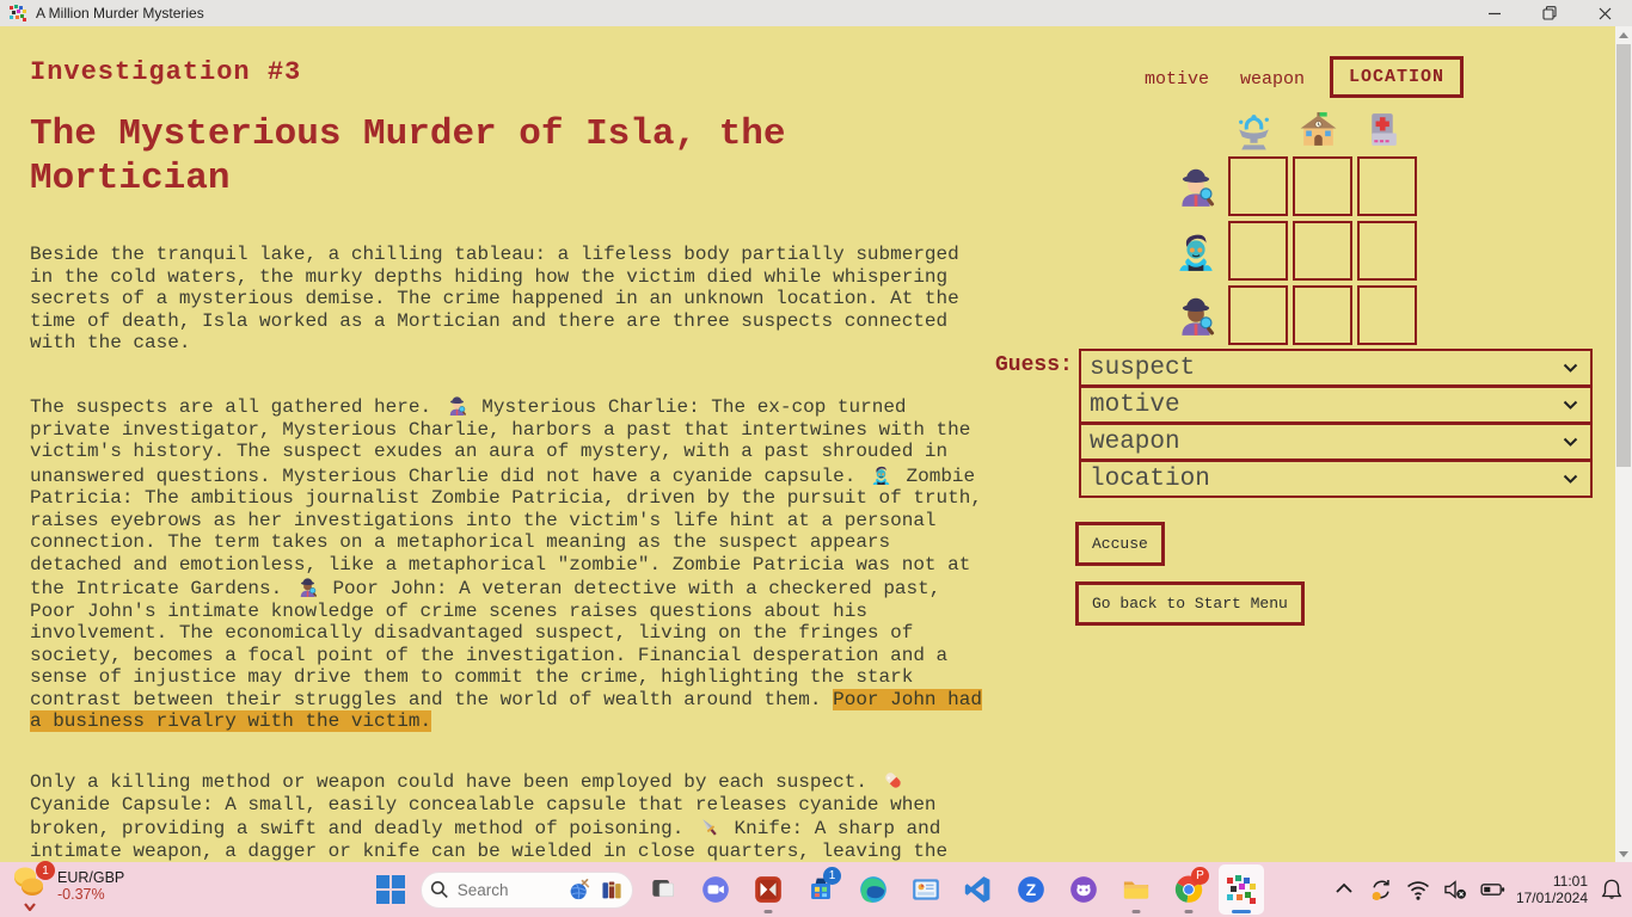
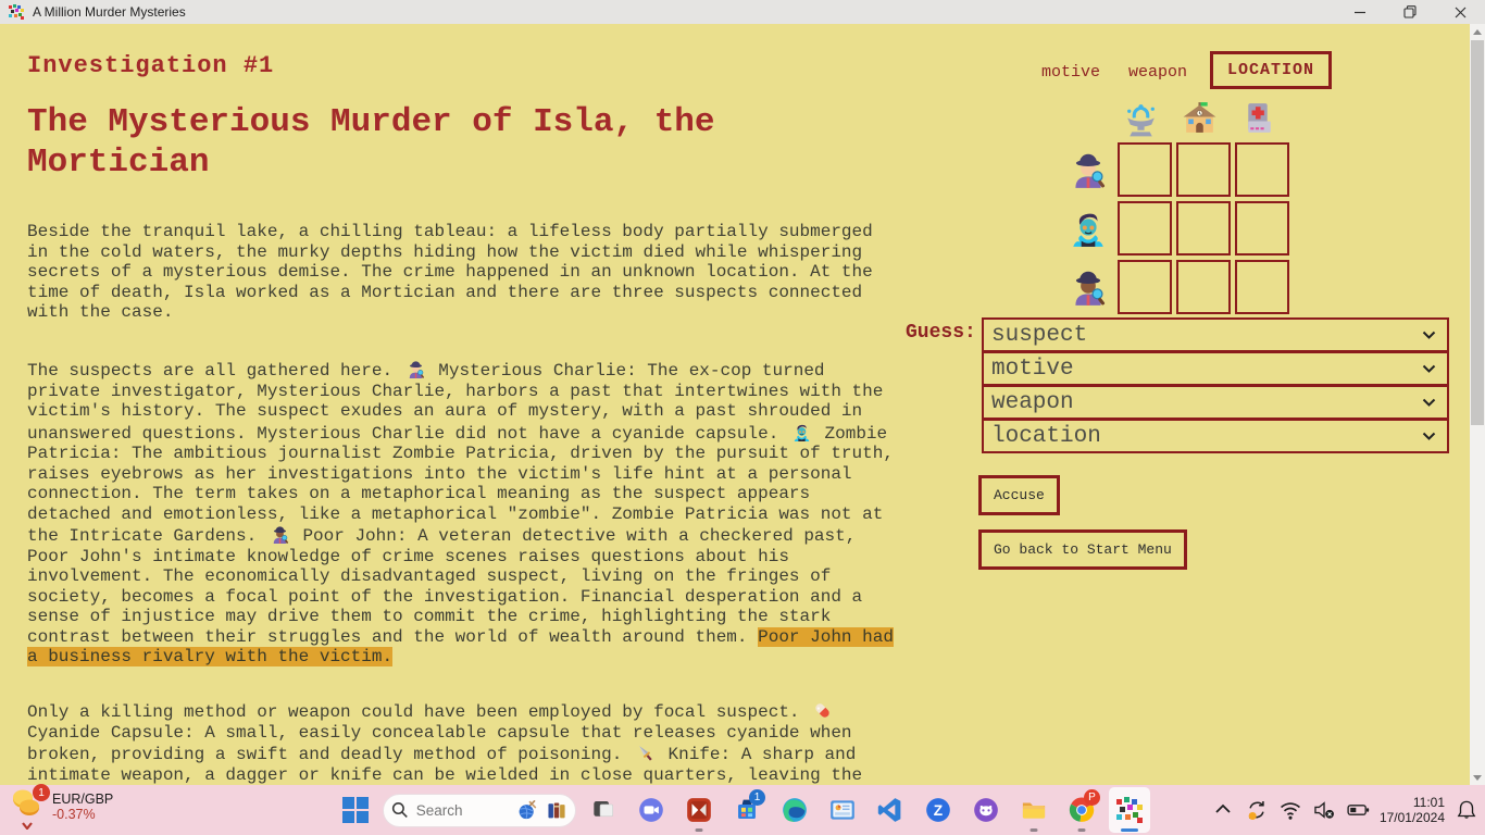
  A Million Murder Mysteries
- Investigation #3
+ Investigation #1
  The Mysterious Murder of Isla, the Mortician
  Beside the tranquil lake, a chilling tableau: a lifeless body partially submerged in the cold waters, the murky depths hiding how the victim died while whispering secrets of a mysterious demise. The crime happened in an unknown location. At the time of death, Isla worked as a Mortician and there are three suspects connected with the case.
  The suspects are all gathered here. Mysterious Charlie: The ex-cop turned private investigator, Mysterious Charlie, harbors a past that intertwines with the victim's history. The suspect exudes an aura of mystery, with a past shrouded in unanswered questions. Mysterious Charlie did not have a cyanide capsule. Zombie Patricia: The ambitious journalist Zombie Patricia, driven by the pursuit of truth, raises eyebrows as her investigations into the victim's life hint at a personal connection. The term takes on a metaphorical meaning as the suspect appears detached and emotionless, like a metaphorical "zombie". Zombie Patricia was not at the Intricate Gardens. Poor John: A veteran detective with a checkered past, Poor John's intimate knowledge of crime scenes raises questions about his involvement. The economically disadvantaged suspect, living on the fringes of society, becomes a focal point of the investigation. Financial desperation and a sense of injustice may drive them to commit the crime, highlighting the stark contrast between their struggles and the world of wealth around them. Poor John had a business rivalry with the victim.
- Only a killing method or weapon could have been employed by each suspect. Cyanide Capsule: A small, easily concealable capsule that releases cyanide when broken, providing a swift and deadly method of poisoning. Knife: A sharp and intimate weapon, a dagger or knife can be wielded in close quarters, leaving the
+ Only a killing method or weapon could have been employed by focal suspect. Cyanide Capsule: A small, easily concealable capsule that releases cyanide when broken, providing a swift and deadly method of poisoning. Knife: A sharp and intimate weapon, a dagger or knife can be wielded in close quarters, leaving the
  motive
  weapon
  LOCATION
  Guess:
  suspect
  motive
  weapon
  location
  Accuse
  Go back to Start Menu
  1
  EUR/GBP
  -0.37%
  Search
  1
  Z
  P
  11:01
  17/01/2024
